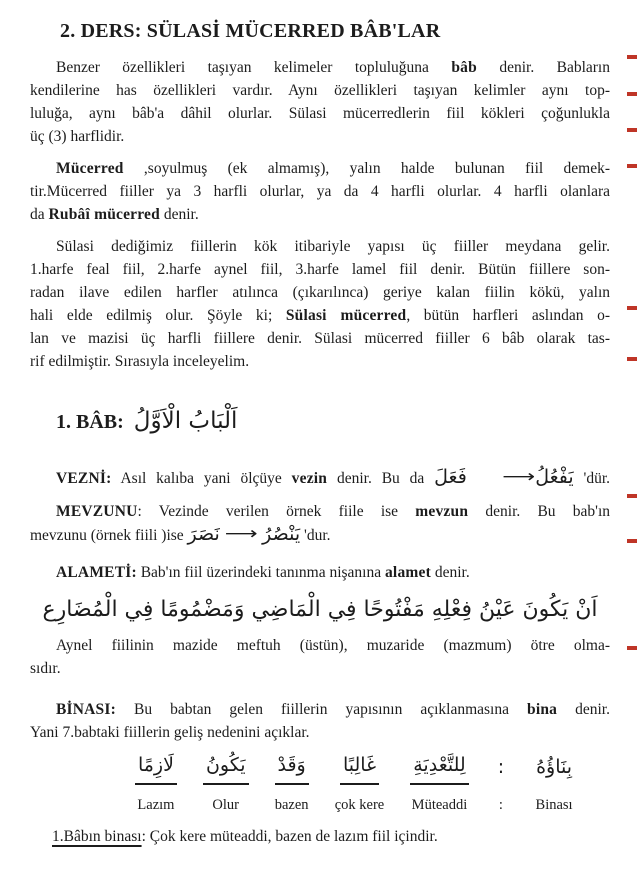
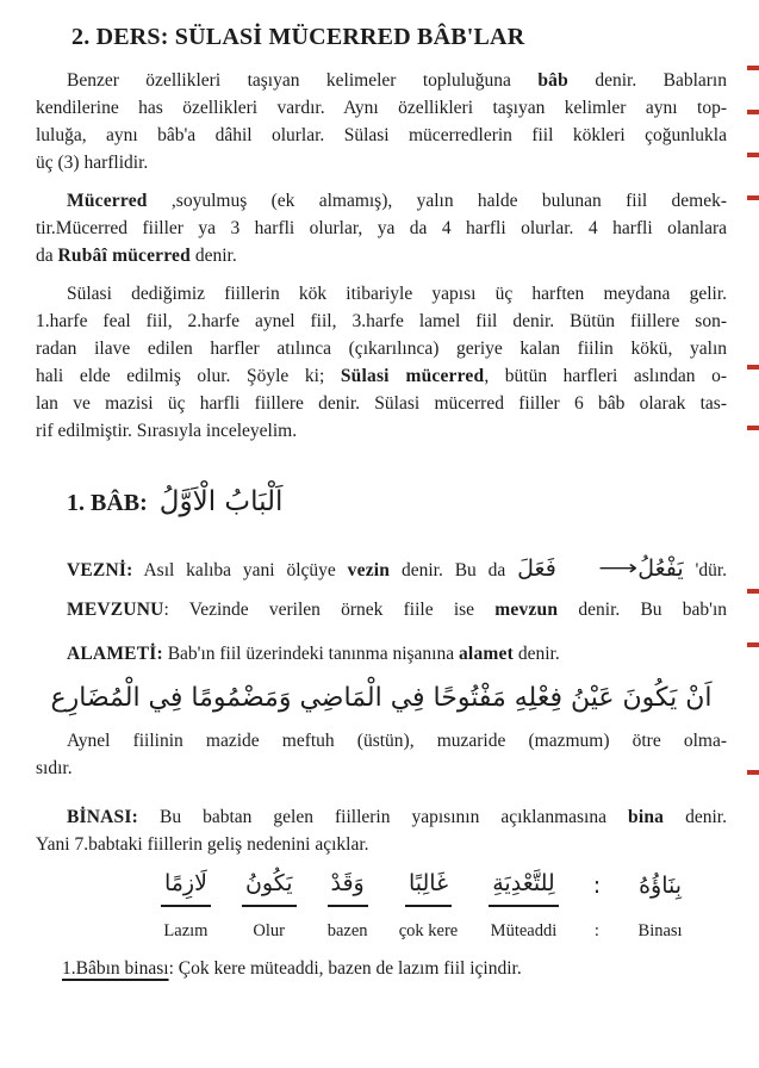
  2. DERS: SÜLASİ MÜCERRED BÂB'LAR
  Benzer özellikleri taşıyan kelimeler topluluğuna bâb denir. Babların
  kendilerine has özellikleri vardır. Aynı özellikleri taşıyan kelimler aynı top-
  luluğa, aynı bâb'a dâhil olurlar. Sülasi mücerredlerin fiil kökleri çoğunlukla
  üç (3) harflidir.
  Mücerred ,soyulmuş (ek almamış), yalın halde bulunan fiil demek-
  tir.Mücerred fiiller ya 3 harfli olurlar, ya da 4 harfli olurlar. 4 harfli olanlara
  da Rubâî mücerred denir.
- Sülasi dediğimiz fiillerin kök itibariyle yapısı üç fiiller meydana gelir.
+ Sülasi dediğimiz fiillerin kök itibariyle yapısı üç harften meydana gelir.
  1.harfe feal fiil, 2.harfe aynel fiil, 3.harfe lamel fiil denir. Bütün fiillere son-
  radan ilave edilen harfler atılınca (çıkarılınca) geriye kalan fiilin kökü, yalın
  hali elde edilmiş olur. Şöyle ki; Sülasi mücerred, bütün harfleri aslından o-
  lan ve mazisi üç harfli fiillere denir. Sülasi mücerred fiiller 6 bâb olarak tas-
  rif edilmiştir. Sırasıyla inceleyelim.
  1. BÂB: اَلْبَابُ الْاَوَّلُ
  VEZNİ: Asıl kalıba yani ölçüye vezin denir. Bu da فَعَلَ ⟶ يَفْعُلُ 'dür.
  MEVZUNU: Vezinde verilen örnek fiile ise mevzun denir. Bu bab'ın
- mevzunu (örnek fiili )ise نَصَرَ ⟶ يَنْصُرُ 'dur.
  ALAMETİ: Bab'ın fiil üzerindeki tanınma nişanına alamet denir.
  اَنْ يَكُونَ عَيْنُ فِعْلِهِ مَفْتُوحًا فِي الْمَاضِي وَمَضْمُومًا فِي الْمُضَارِع
  Aynel fiilinin mazide meftuh (üstün), muzaride (mazmum) ötre olma-
  sıdır.
  BİNASI: Bu babtan gelen fiillerin yapısının açıklanmasına bina denir.
  Yani 7.babtaki fiillerin geliş nedenini açıklar.
  بِنَاؤُهُ
  Binası
  :
  :
  لِلتَّعْدِيَةِ
  Müteaddi
  غَالِبًا
  çok kere
  وَقَدْ
  bazen
  يَكُونُ
  Olur
  لَازِمًا
  Lazım
  1.Bâbın binası: Çok kere müteaddi, bazen de lazım fiil içindir.
